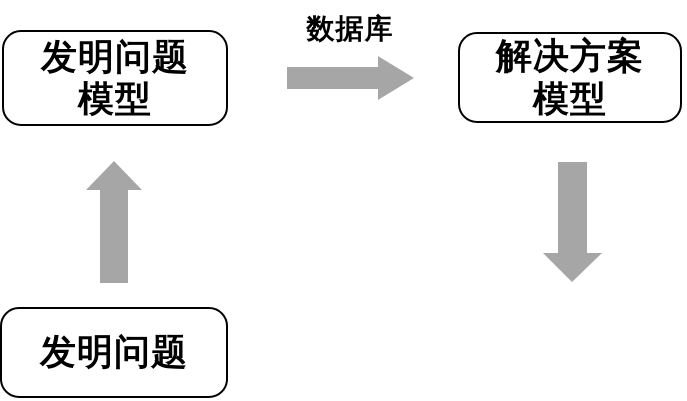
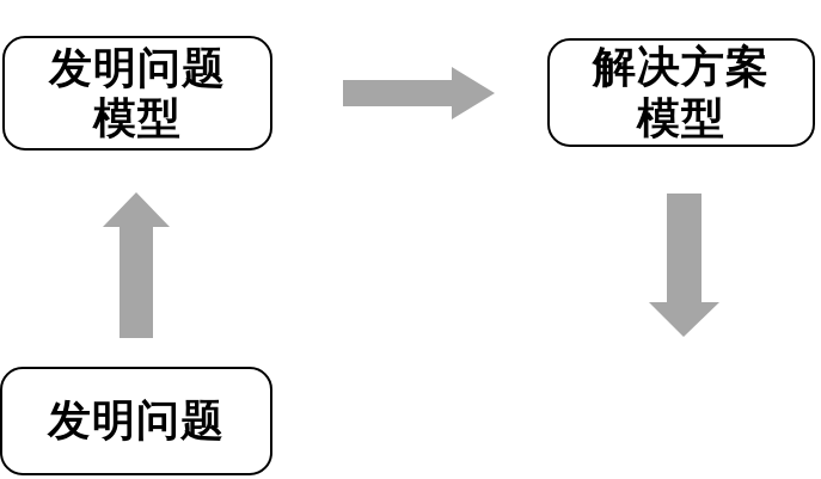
- 数据库
  发明问题
  模型
  解决方案
  模型
  发明问题
